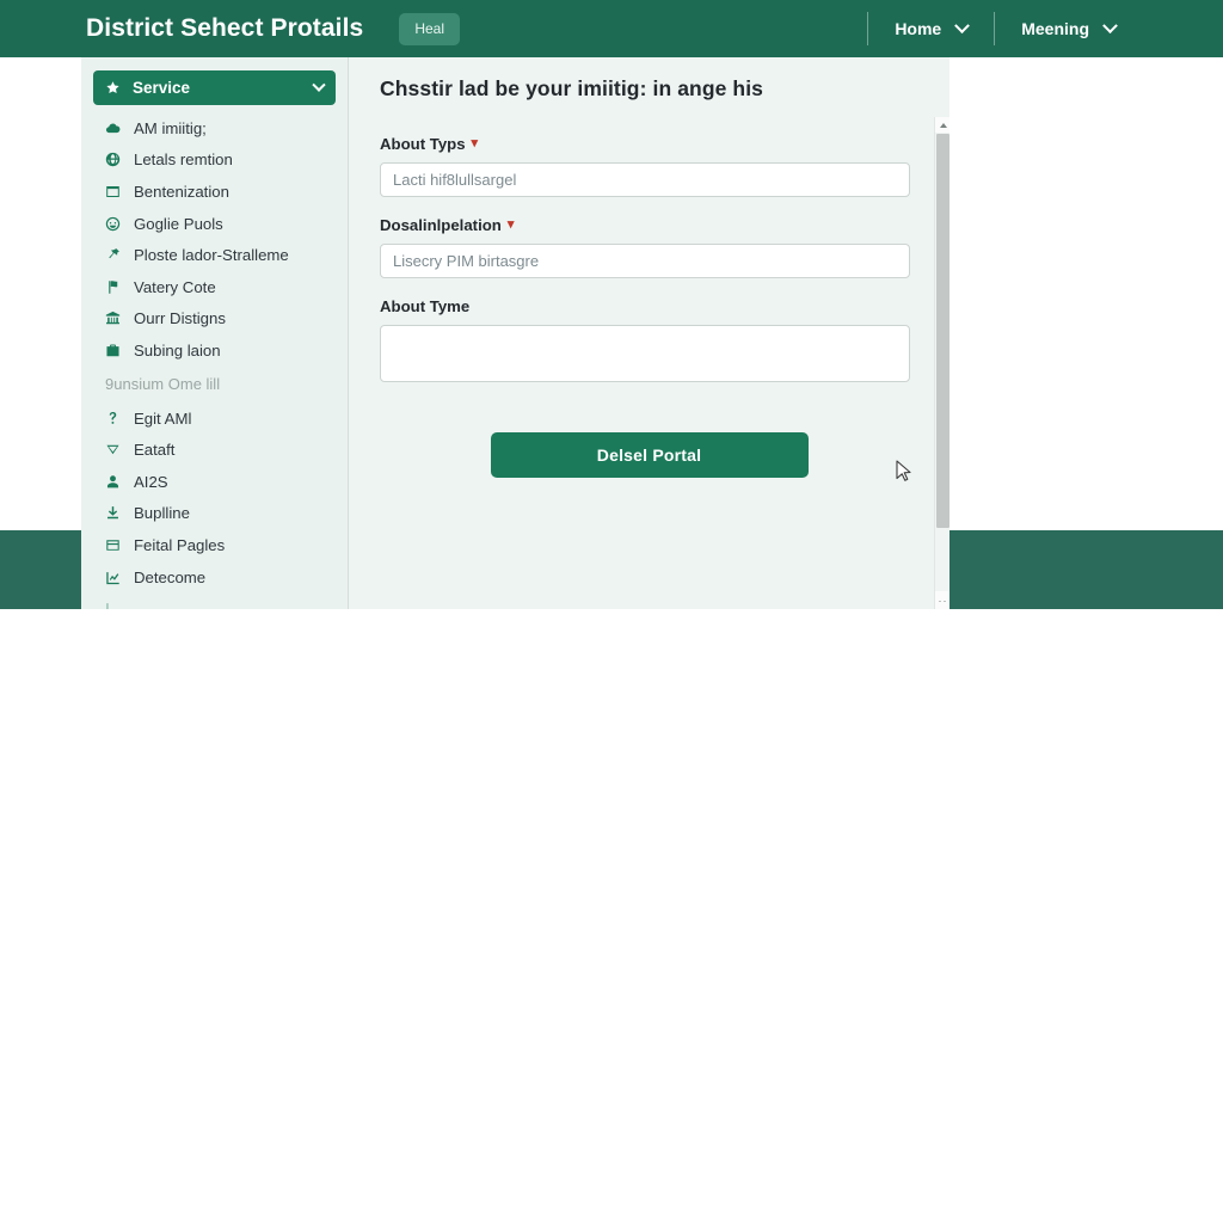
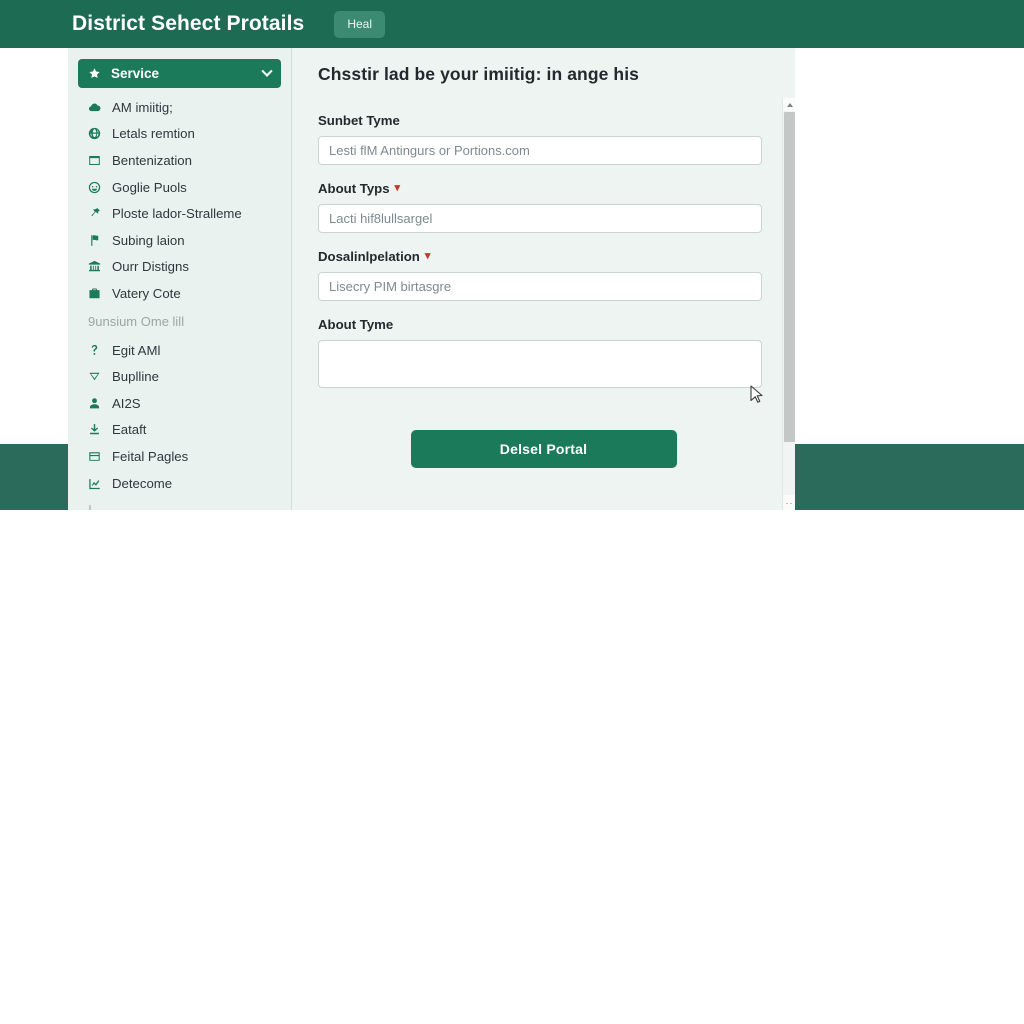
  District Sehect Protails
  Heal
- Home
- Meening
  Service
  AM imiitig;
  Letals remtion
  Bentenization
  Goglie Puols
  Ploste lador-Stralleme
- Vatery Cote
+ Subing laion
  Ourr Distigns
- Subing laion
+ Vatery Cote
  9unsium Ome lill
  Egit AMl
- Eataft
+ Buplline
  AI2S
- Buplline
+ Eataft
  Feital Pagles
  Detecome
  Chsstir lad be your imiitig: in ange his
+ Sunbet Tyme
+ Lesti flM Antingurs or Portions.com
  About Typs
  ▾
  Lacti hif8lullsargel
  Dosalinlpelation
  ▾
  Lisecry PIM birtasgre
  About Tyme
  Delsel Portal
  ··
